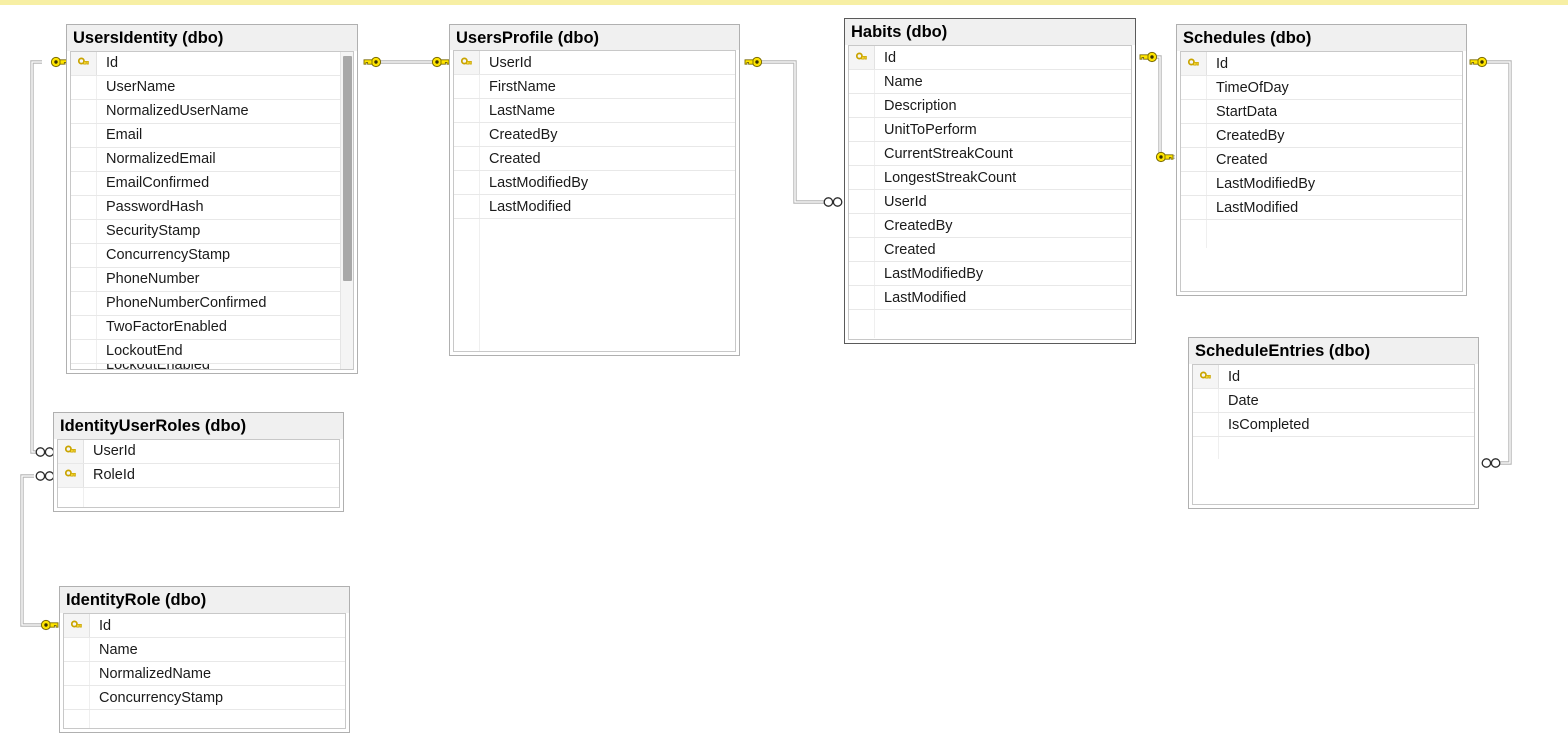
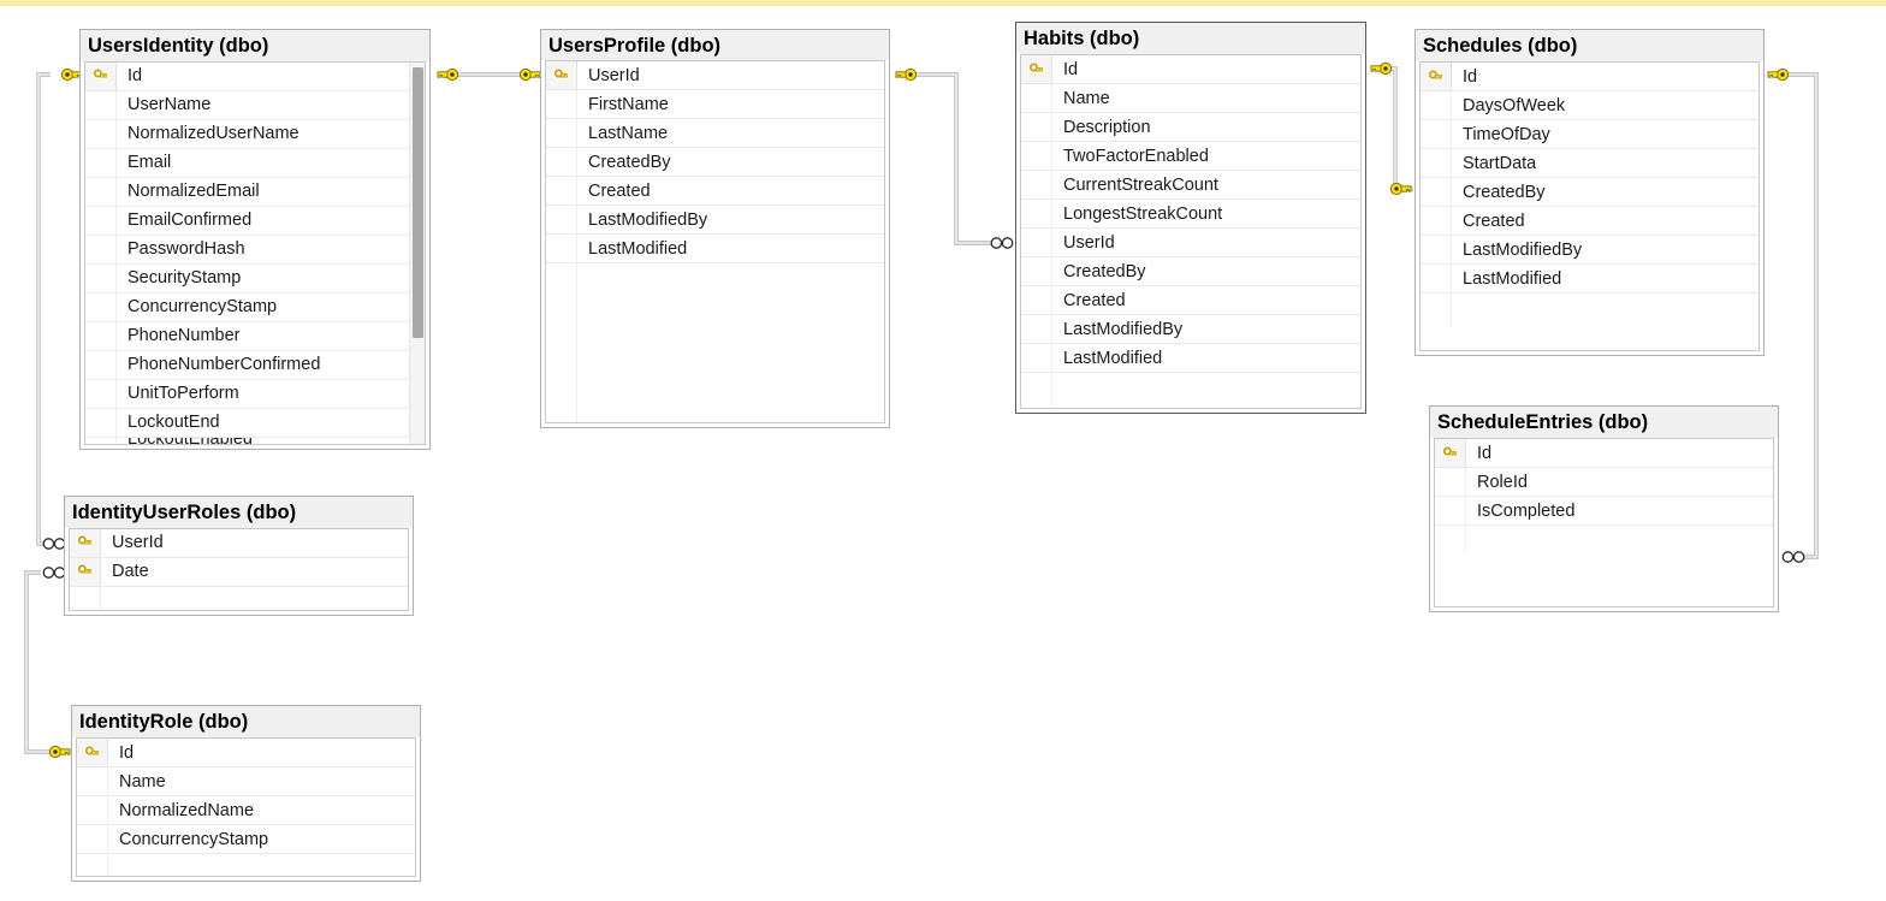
  UsersIdentity (dbo)
  Id
  UserName
  NormalizedUserName
  Email
  NormalizedEmail
  EmailConfirmed
  PasswordHash
  SecurityStamp
  ConcurrencyStamp
  PhoneNumber
  PhoneNumberConfirmed
- TwoFactorEnabled
+ UnitToPerform
  LockoutEnd
  LockoutEnabled
  UsersProfile (dbo)
  UserId
  FirstName
  LastName
  CreatedBy
  Created
  LastModifiedBy
  LastModified
  Habits (dbo)
  Id
  Name
  Description
- UnitToPerform
+ TwoFactorEnabled
  CurrentStreakCount
  LongestStreakCount
  UserId
  CreatedBy
  Created
  LastModifiedBy
  LastModified
  Schedules (dbo)
  Id
+ DaysOfWeek
  TimeOfDay
  StartData
  CreatedBy
  Created
  LastModifiedBy
  LastModified
  ScheduleEntries (dbo)
  Id
- Date
+ RoleId
  IsCompleted
  IdentityUserRoles (dbo)
  UserId
- RoleId
+ Date
  IdentityRole (dbo)
  Id
  Name
  NormalizedName
  ConcurrencyStamp
